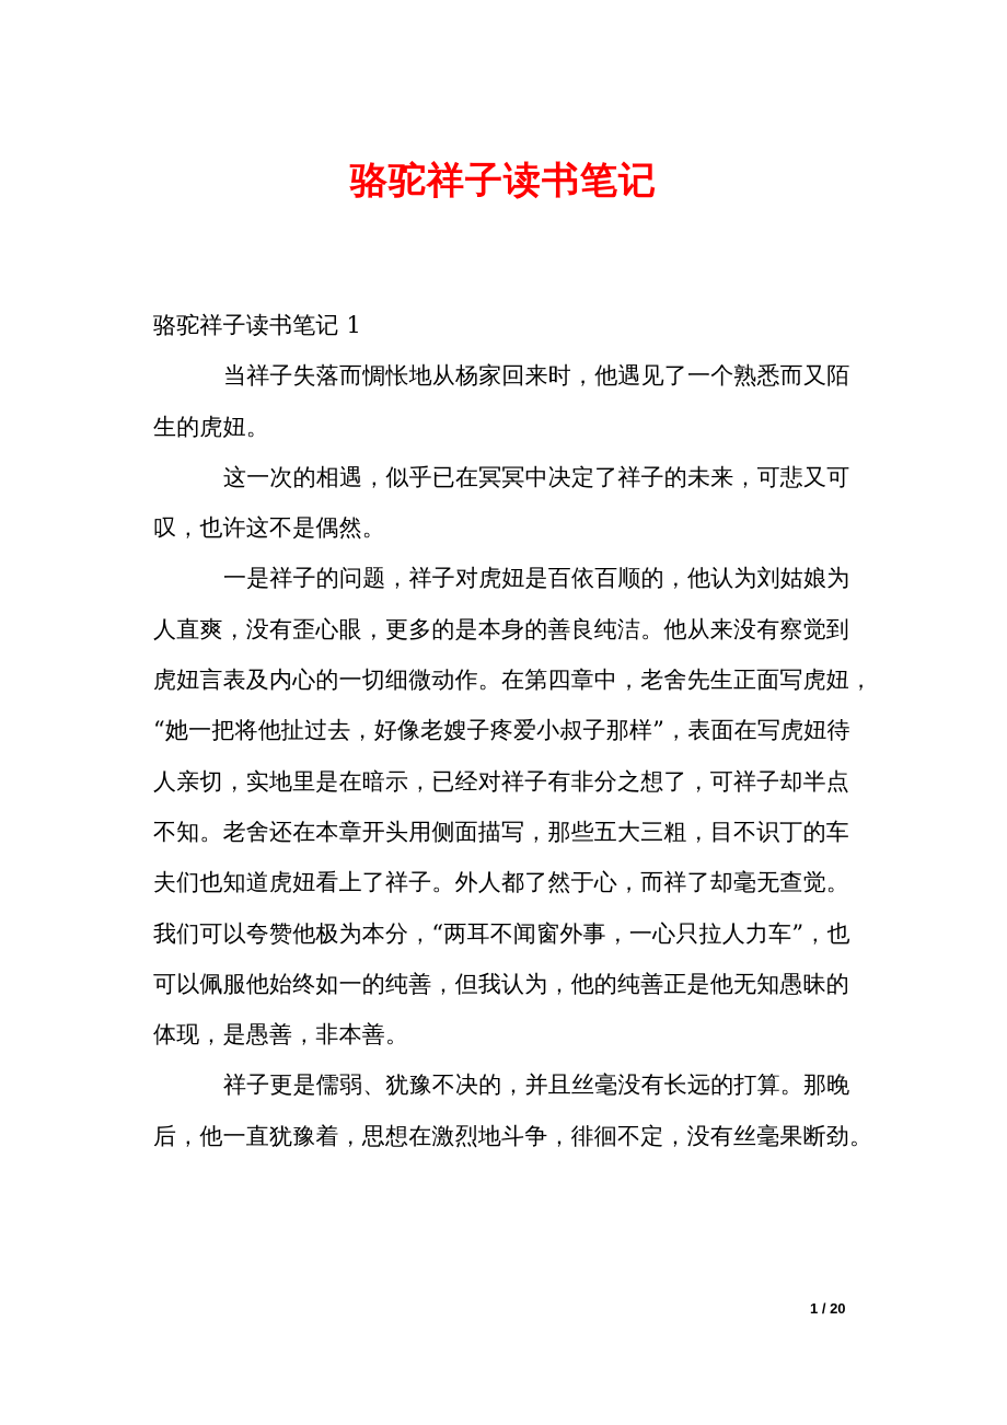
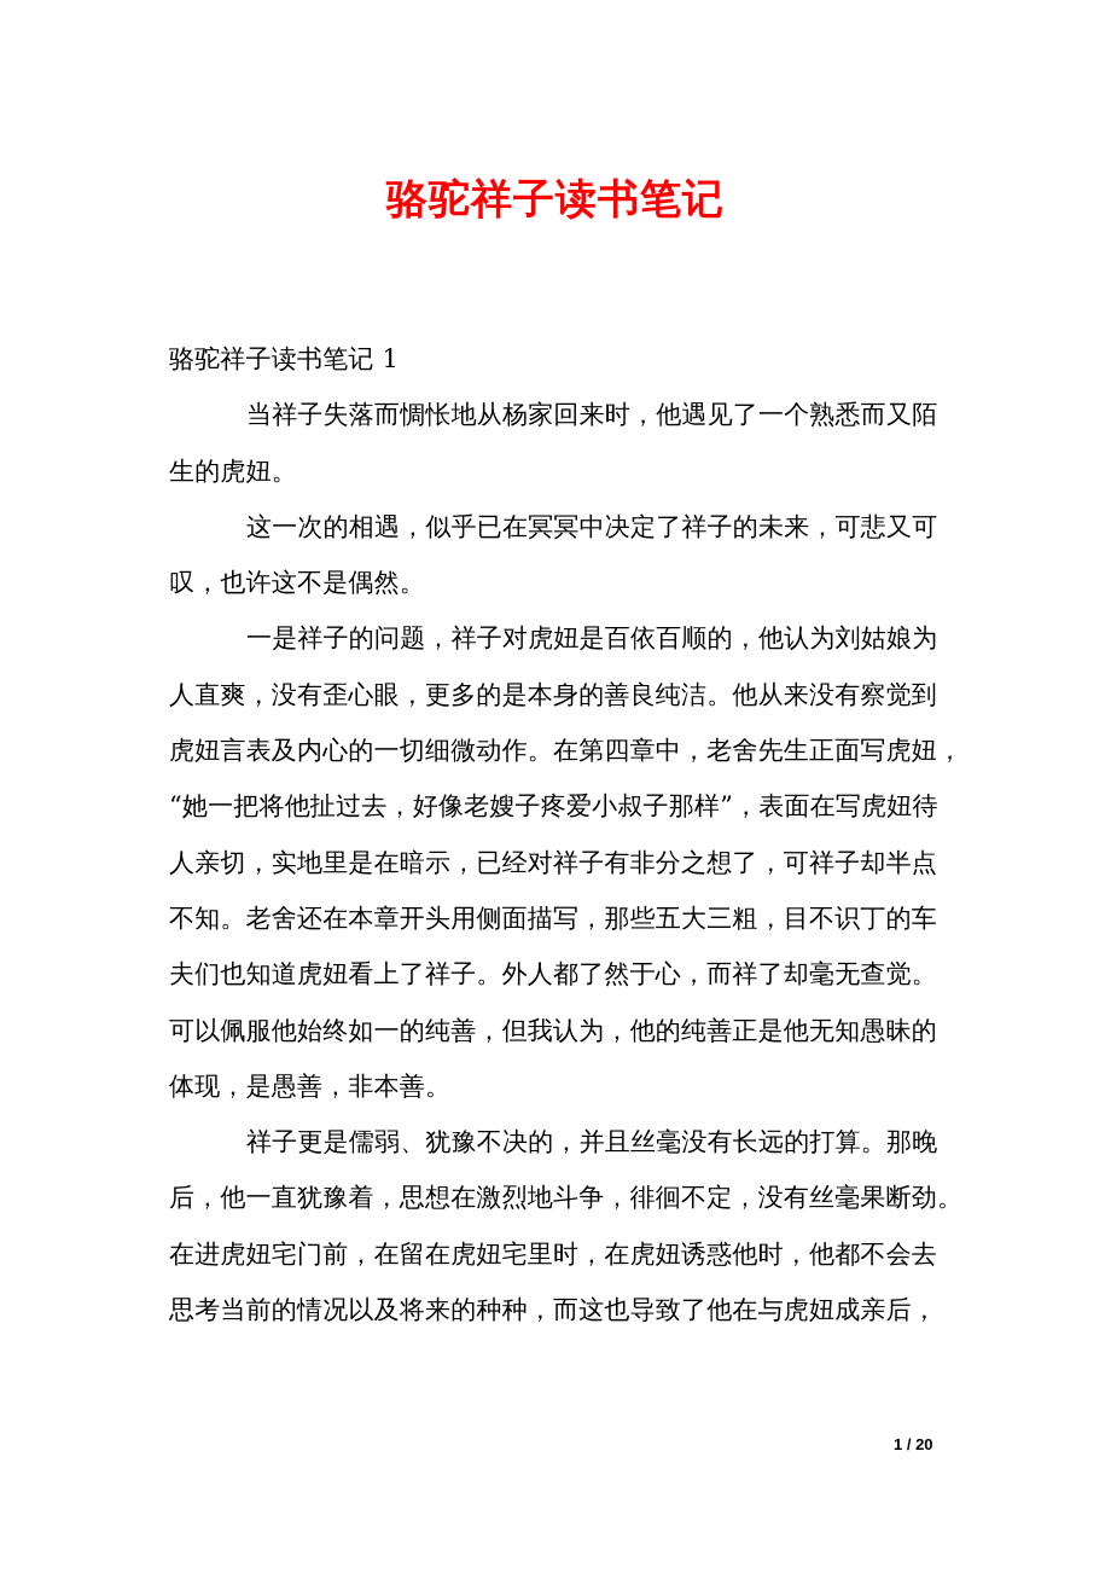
  骆驼祥子读书笔记
  骆驼祥子读书笔记 1
  当祥子失落而惆怅地从杨家回来时，他遇见了一个熟悉而又陌
  生的虎妞。
  这一次的相遇，似乎已在冥冥中决定了祥子的未来，可悲又可
  叹，也许这不是偶然。
  一是祥子的问题，祥子对虎妞是百依百顺的，他认为刘姑娘为
  人直爽，没有歪心眼，更多的是本身的善良纯洁。他从来没有察觉到
  虎妞言表及内心的一切细微动作。在第四章中，老舍先生正面写虎妞，
  “她一把将他扯过去，好像老嫂子疼爱小叔子那样”，表面在写虎妞待
  人亲切，实地里是在暗示，已经对祥子有非分之想了，可祥子却半点
  不知。老舍还在本章开头用侧面描写，那些五大三粗，目不识丁的车
  夫们也知道虎妞看上了祥子。外人都了然于心，而祥了却毫无查觉。
- 我们可以夸赞他极为本分，“两耳不闻窗外事，一心只拉人力车”，也
  可以佩服他始终如一的纯善，但我认为，他的纯善正是他无知愚昧的
  体现，是愚善，非本善。
  祥子更是儒弱、犹豫不决的，并且丝毫没有长远的打算。那晚
  后，他一直犹豫着，思想在激烈地斗争，徘徊不定，没有丝毫果断劲。
+ 在进虎妞宅门前，在留在虎妞宅里时，在虎妞诱惑他时，他都不会去
+ 思考当前的情况以及将来的种种，而这也导致了他在与虎妞成亲后，
  1 / 20
